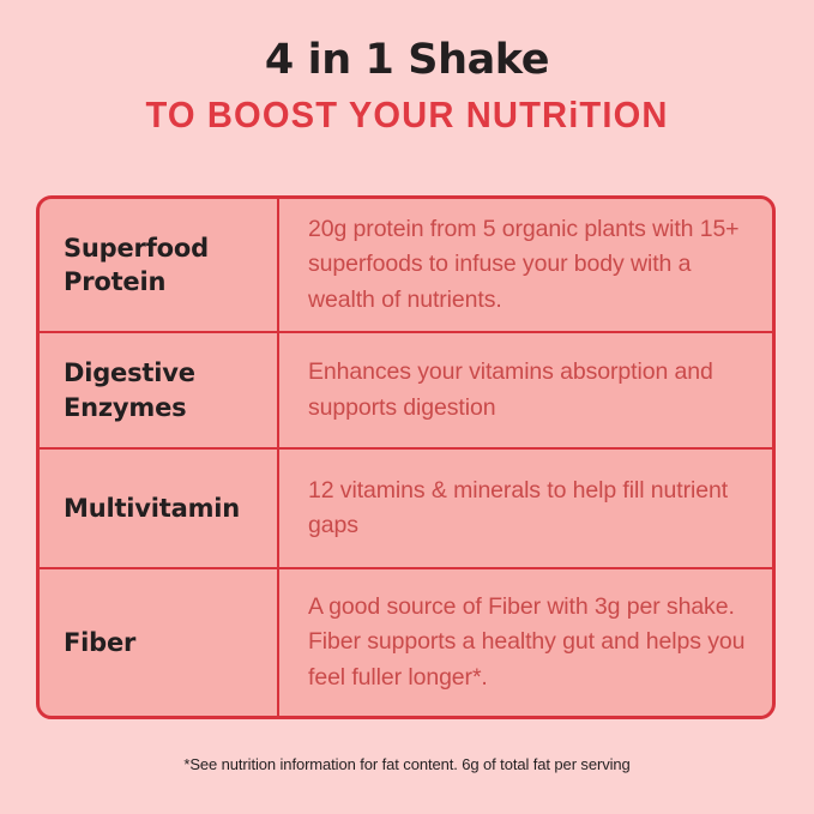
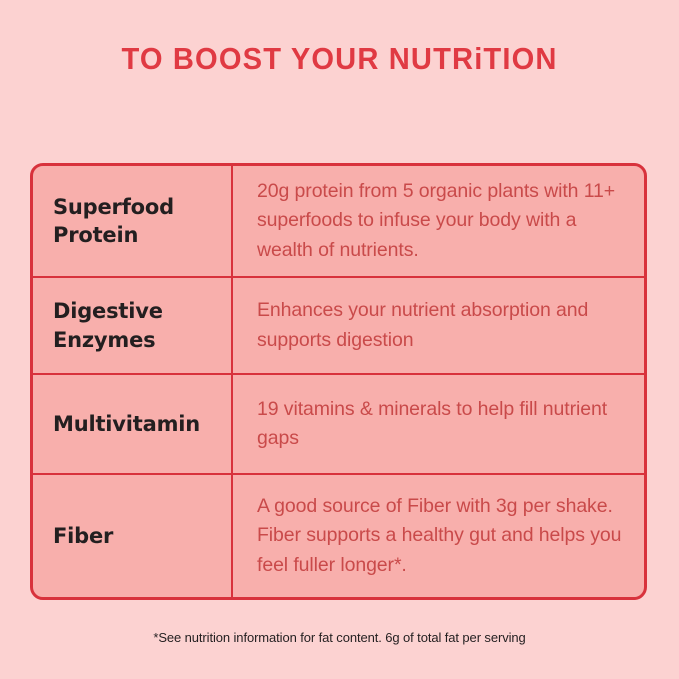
- 4 in 1 Shake
  TO BOOST YOUR NUTRiTION
  Superfood Protein
- 20g protein from 5 organic plants with 15+ superfoods to infuse your body with a wealth of nutrients.
+ 20g protein from 5 organic plants with 11+ superfoods to infuse your body with a wealth of nutrients.
  Digestive Enzymes
- Enhances your vitamins absorption and supports digestion
+ Enhances your nutrient absorption and supports digestion
  Multivitamin
- 12 vitamins & minerals to help fill nutrient gaps
+ 19 vitamins & minerals to help fill nutrient gaps
  Fiber
  A good source of Fiber with 3g per shake. Fiber supports a healthy gut and helps you feel fuller longer*.
  *See nutrition information for fat content. 6g of total fat per serving
